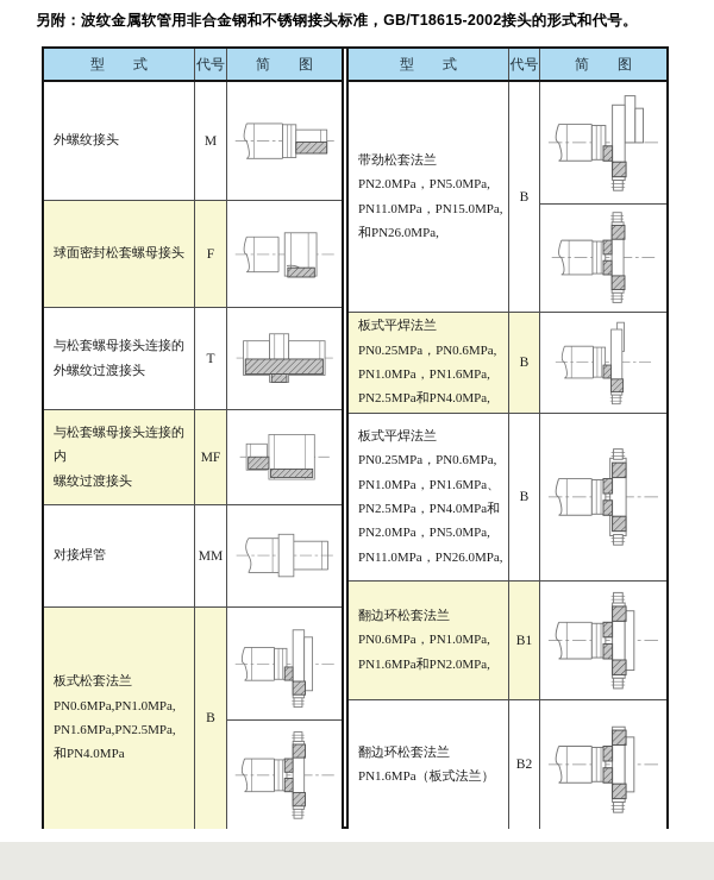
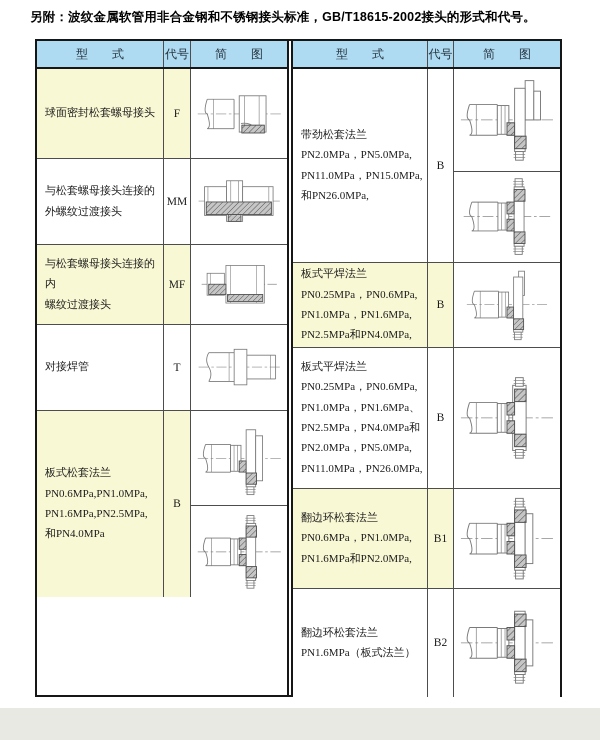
  另附：波纹金属软管用非合金钢和不锈钢接头标准，GB/T18615-2002接头的形式和代号。
  型 式
  代号
  简 图
- 外螺纹接头
- M
  球面密封松套螺母接头
  F
  与松套螺母接头连接的
  外螺纹过渡接头
- T
+ MM
  与松套螺母接头连接的内
  螺纹过渡接头
  MF
  对接焊管
- MM
+ T
  板式松套法兰
  PN0.6MPa,PN1.0MPa,
  PN1.6MPa,PN2.5MPa,
  和PN4.0MPa
  B
  型 式
  代号
  简 图
  带劲松套法兰
  PN2.0MPa，PN5.0MPa,
  PN11.0MPa，PN15.0MPa,
  和PN26.0MPa,
  B
  板式平焊法兰
  PN0.25MPa，PN0.6MPa,
  PN1.0MPa，PN1.6MPa,
  PN2.5MPa和PN4.0MPa,
  B
  板式平焊法兰
  PN0.25MPa，PN0.6MPa,
  PN1.0MPa，PN1.6MPa、
  PN2.5MPa，PN4.0MPa和
  PN2.0MPa，PN5.0MPa,
  PN11.0MPa，PN26.0MPa,
  B
  翻边环松套法兰
  PN0.6MPa，PN1.0MPa,
  PN1.6MPa和PN2.0MPa,
  B1
  翻边环松套法兰
  PN1.6MPa（板式法兰）
  B2
